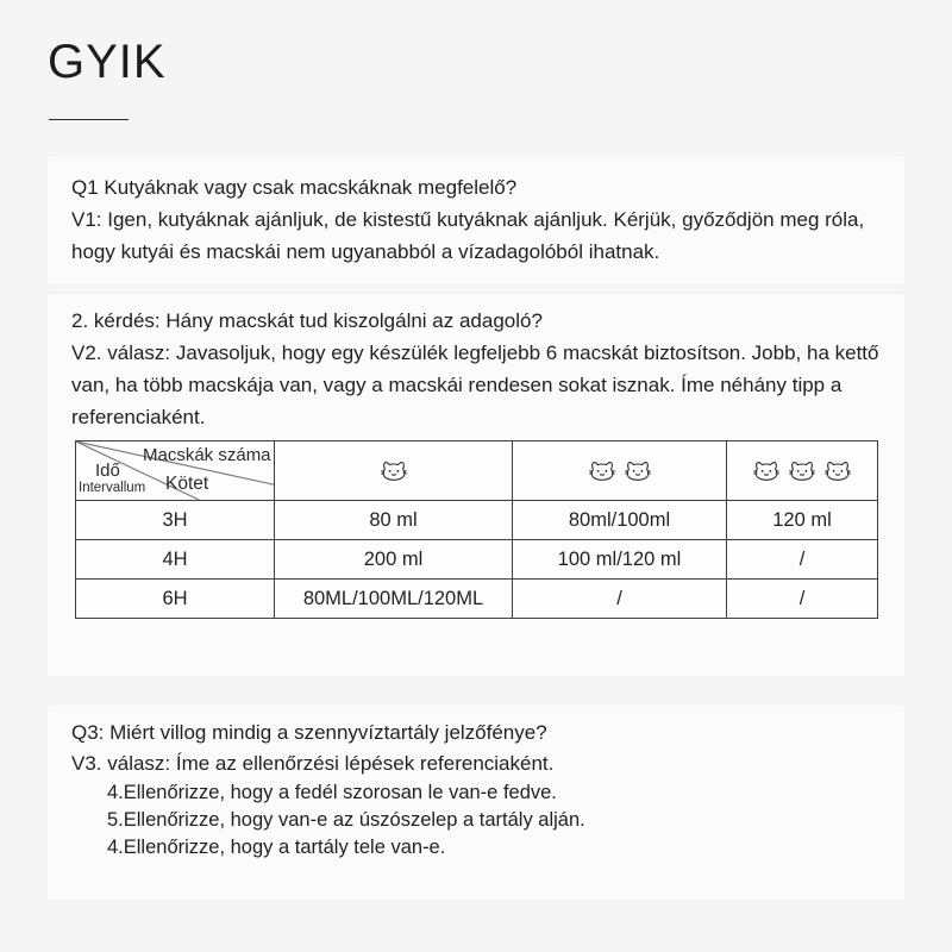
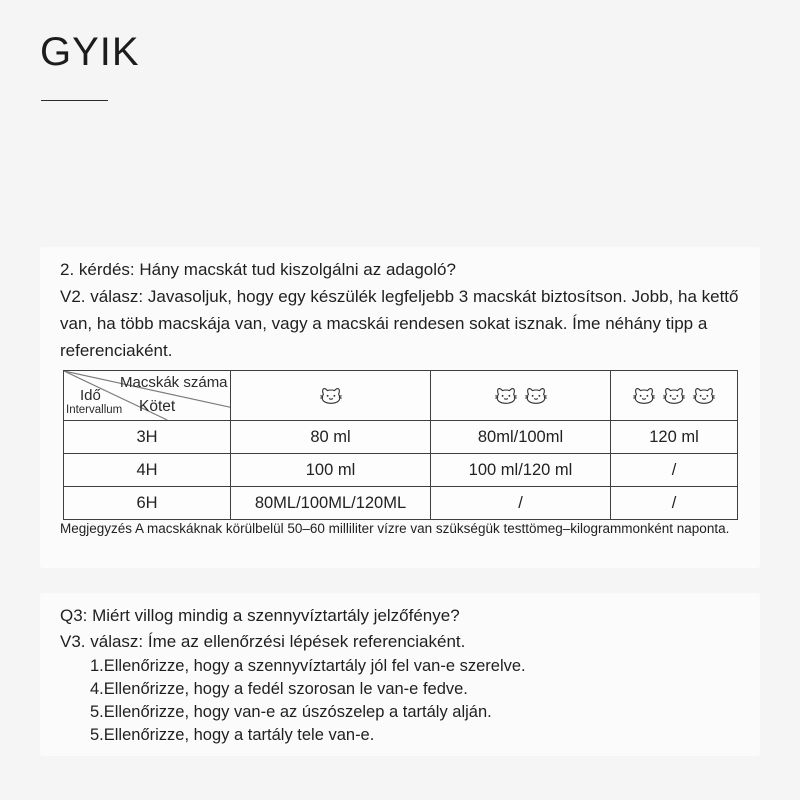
  GYIK
- Q1 Kutyáknak vagy csak macskáknak megfelelő?
- V1: Igen, kutyáknak ajánljuk, de kistestű kutyáknak ajánljuk. Kérjük, győződjön meg róla, hogy kutyái és macskái nem ugyanabból a vízadagolóból ihatnak.
  2. kérdés: Hány macskát tud kiszolgálni az adagoló?
- V2. válasz: Javasoljuk, hogy egy készülék legfeljebb 6 macskát biztosítson. Jobb, ha kettő van, ha több macskája van, vagy a macskái rendesen sokat isznak. Íme néhány tipp a referenciaként.
+ V2. válasz: Javasoljuk, hogy egy készülék legfeljebb 3 macskát biztosítson. Jobb, ha kettő van, ha több macskája van, vagy a macskái rendesen sokat isznak. Íme néhány tipp a referenciaként.
  Macskák száma Idő Intervallum Kötet
  3H	80 ml	80ml/100ml	120 ml
- 4H	200 ml	100 ml/120 ml	/
+ 4H	100 ml	100 ml/120 ml	/
  6H	80ML/100ML/120ML	/	/
+ Megjegyzés A macskáknak körülbelül 50–60 milliliter vízre van szükségük testtömeg–kilogrammonként naponta.
  Q3: Miért villog mindig a szennyvíztartály jelzőfénye?
  V3. válasz: Íme az ellenőrzési lépések referenciaként.
+ 1.Ellenőrizze, hogy a szennyvíztartály jól fel van-e szerelve.
  4.Ellenőrizze, hogy a fedél szorosan le van-e fedve.
  5.Ellenőrizze, hogy van-e az úszószelep a tartály alján.
- 4.Ellenőrizze, hogy a tartály tele van-e.
+ 5.Ellenőrizze, hogy a tartály tele van-e.
